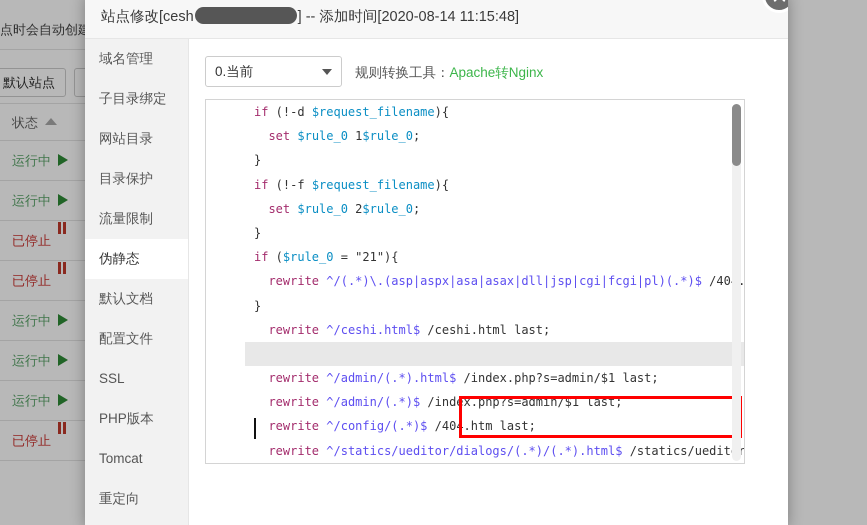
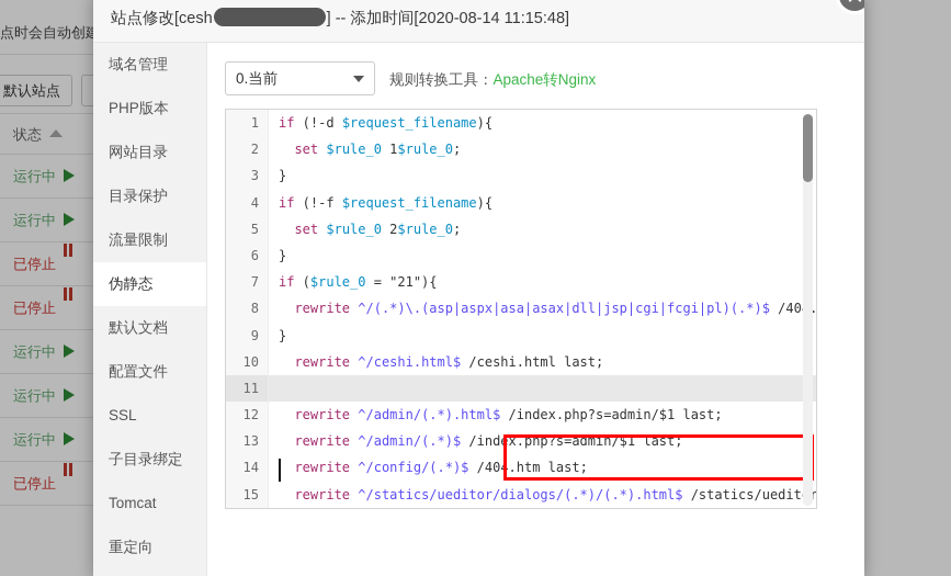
  点时会自动创
  默认站点
  状态
  运行中
  运行中
  已停止
  已停止
  运行中
  运行中
  运行中
  已停止
  站点修改[cesh ] -- 添加时间[2020-08-14 11:15:48]
  域名管理
- 子目录绑定
+ PHP版本
  网站目录
  目录保护
  流量限制
  伪静态
  默认文档
  配置文件
  SSL
- PHP版本
+ 子目录绑定
  Tomcat
  重定向
  0.当前
  规则转换工具：Apache转Nginx
+ 1
+ 2
+ 3
+ 4
+ 5
+ 6
+ 7
+ 8
+ 9
+ 10
+ 11
+ 12
+ 13
+ 14
+ 15
  if (!-d $request_filename){
  set $rule_0 1$rule_0;
  }
  if (!-f $request_filename){
  set $rule_0 2$rule_0;
  }
  if ($rule_0 = "21"){
  rewrite ^/(.*)\.(asp|aspx|asa|asax|dll|jsp|cgi|fcgi|pl)(.*)$ /40.
  }
  rewrite ^/ceshi.html$ /ceshi.html last;
  rewrite ^/admin/(.*).html$ /index.php?s=admin/$1 last;
  rewrite ^/admin/(.*)$ /index.php?s=admin/$1 last;
  rewrite ^/config/(.*)$ /404.htm last;
  rewrite ^/statics/ueditor/dialogs/(.*)/(.*).html$ /statics/ueditr
